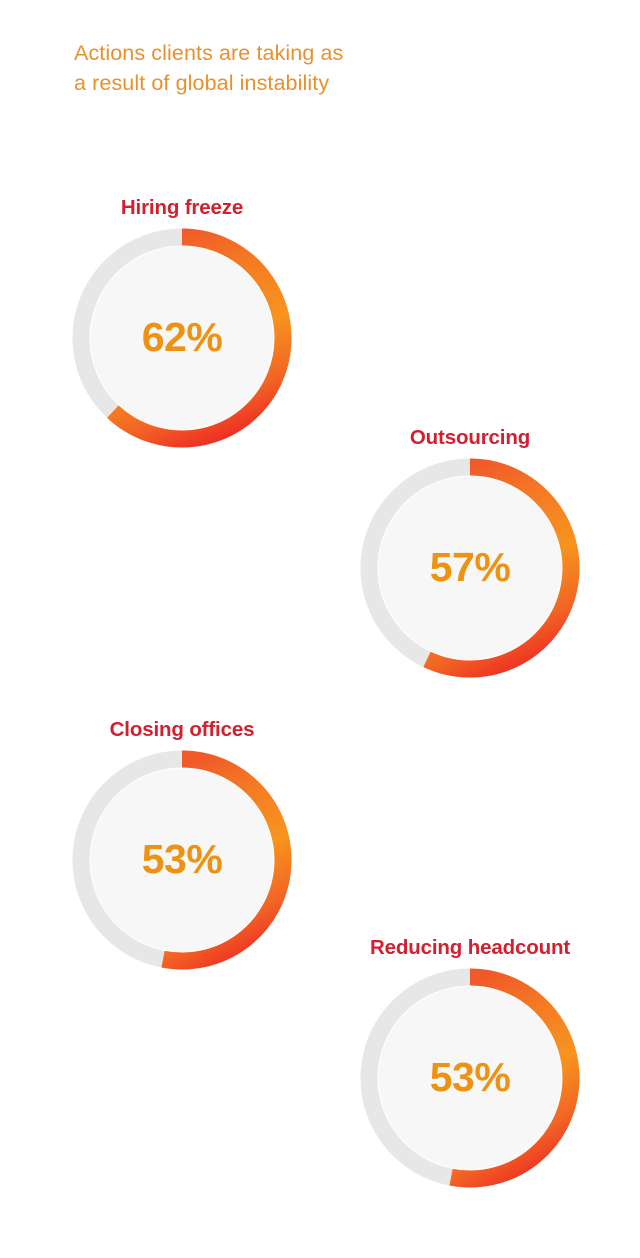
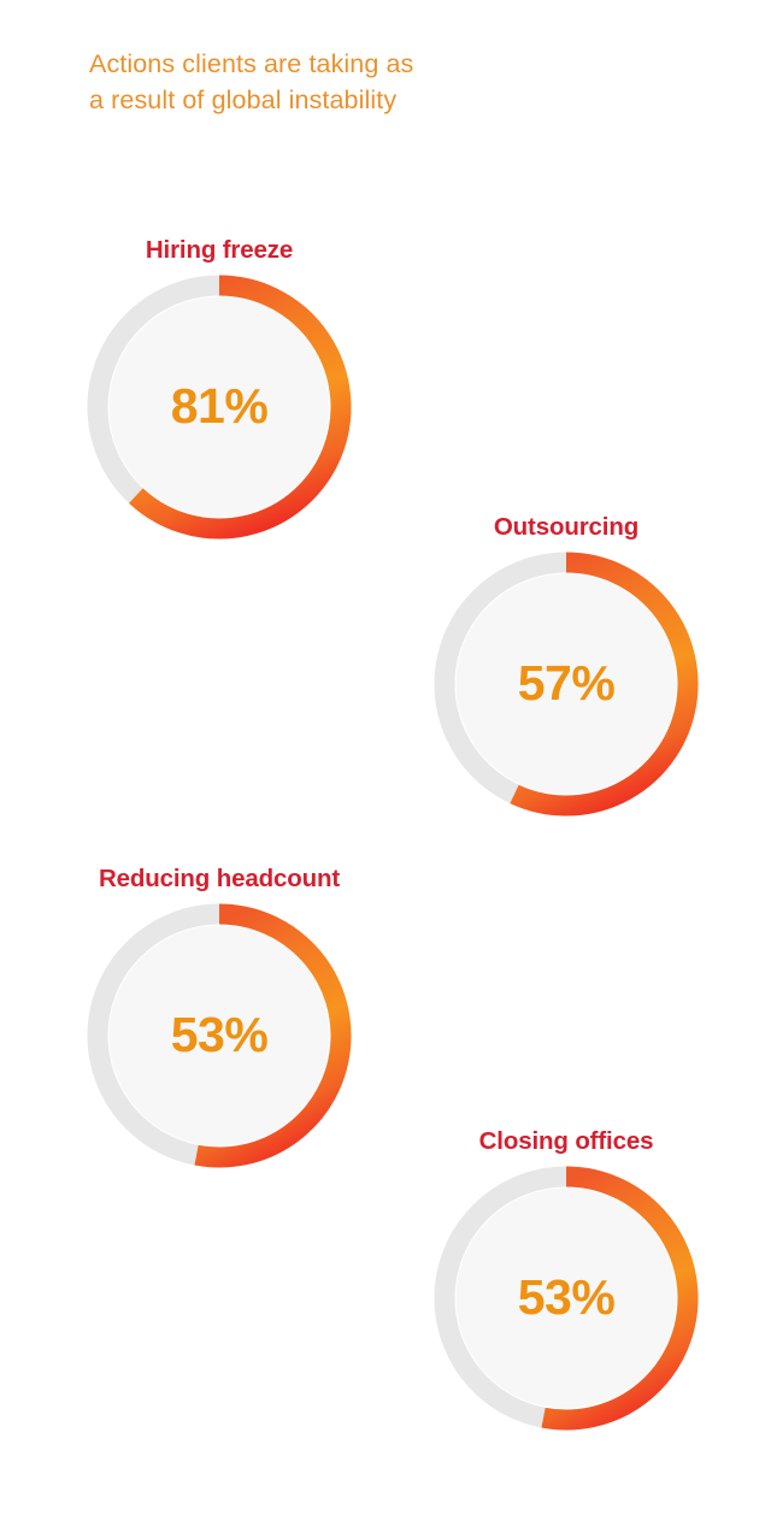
  Actions clients are taking as
  a result of global instability
  Hiring freeze
- 62%
+ 81%
  Outsourcing
  57%
- Closing offices
+ Reducing headcount
  53%
- Reducing headcount
+ Closing offices
  53%
